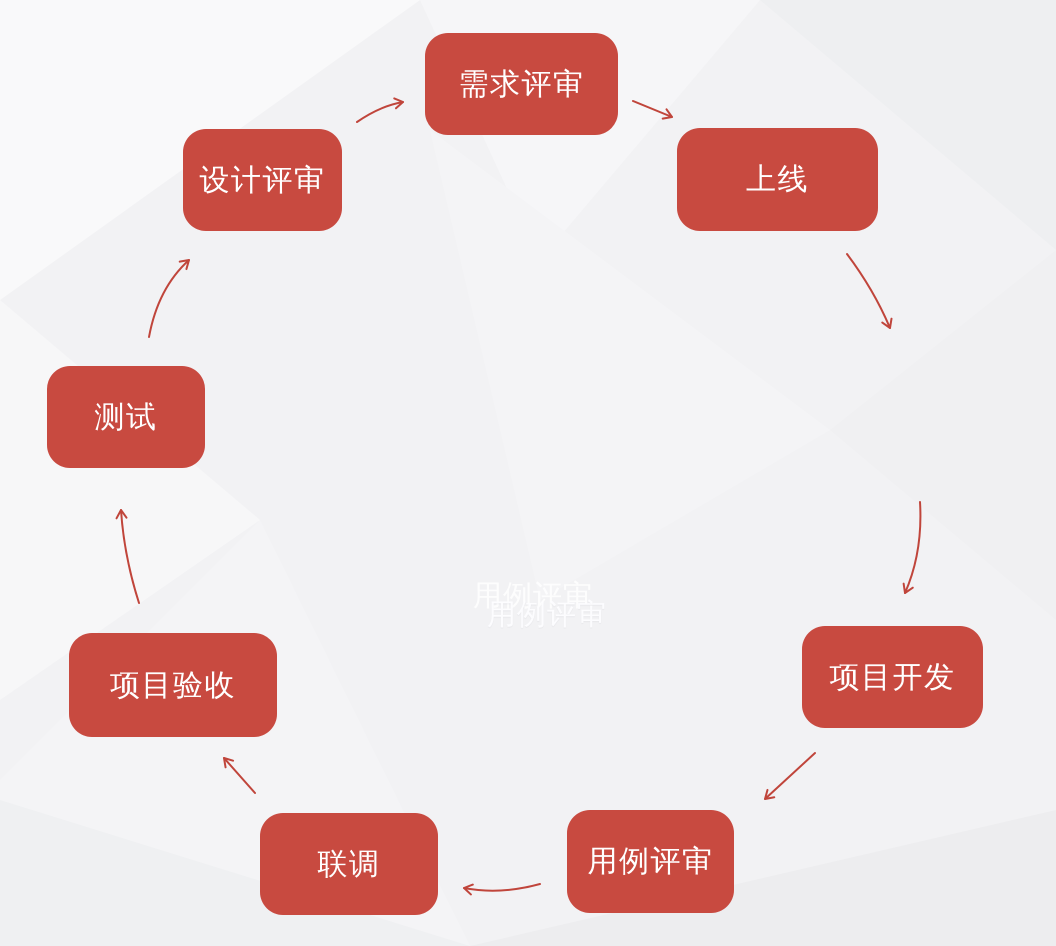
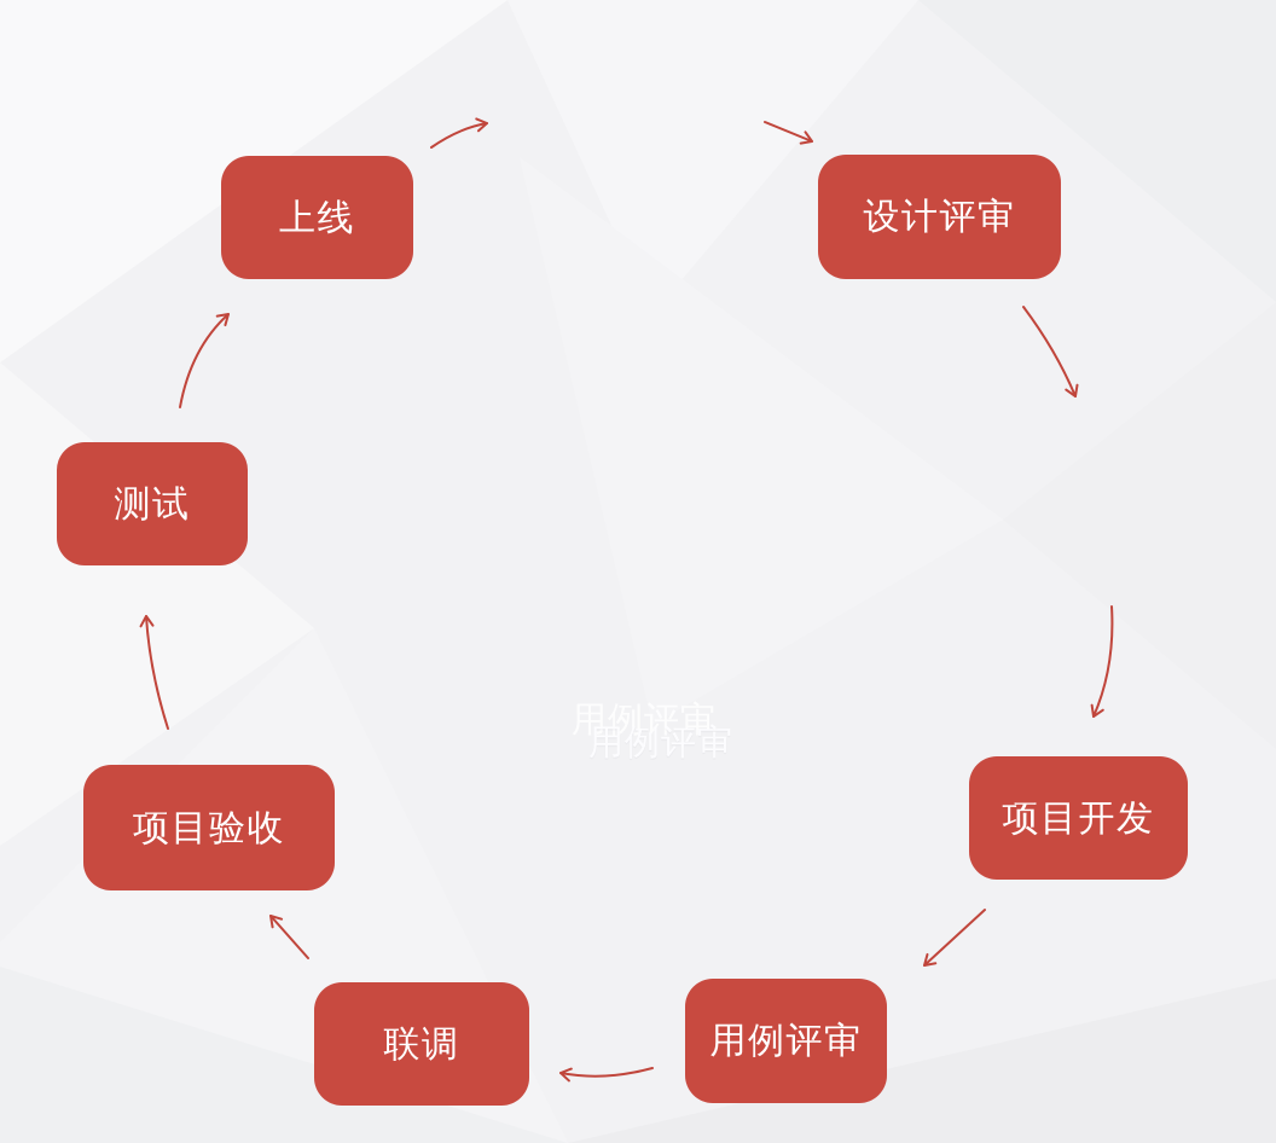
- 需求评审
- 上线
+ 设计评审
  项目开发
  用例评审
  联调
  项目验收
  测试
- 设计评审
+ 上线
